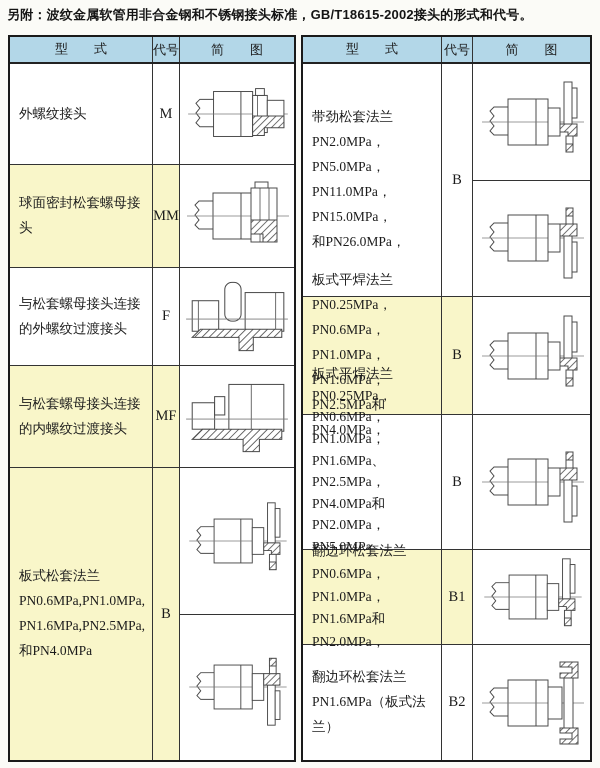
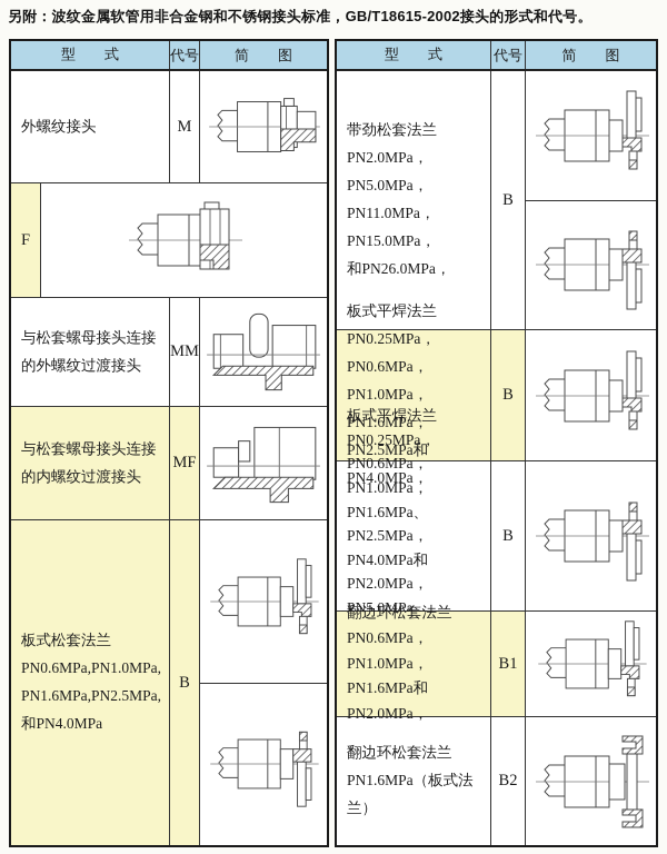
  另附：波纹金属软管用非合金钢和不锈钢接头标准，GB/T18615-2002接头的形式和代号。
  型 式
  代号
  简 图
  外螺纹接头
  M
- 球面密封松套螺母接头
- MM
+ F
  与松套螺母接头连接的外螺纹过渡接头
- F
+ MM
  与松套螺母接头连接的内螺纹过渡接头
  MF
  板式松套法兰
  PN0.6MPa,PN1.0MPa,
  PN1.6MPa,PN2.5MPa,
  和PN4.0MPa
  B
  型 式
  代号
  简 图
  带劲松套法兰
  PN2.0MPa，PN5.0MPa，
  PN11.0MPa，PN15.0MPa，
  和PN26.0MPa，
  B
  板式平焊法兰
  PN0.25MPa，PN0.6MPa，
  PN1.0MPa，PN1.6MPa，
  B
  板式平焊法兰
  PN0.25MPa，PN0.6MPa，
  PN1.0MPa，PN1.6MPa、
  PN2.5MPa，PN4.0MPa和
  PN2.0MPa，PN5.0MPa，
  B
  翻边环松套法兰
  PN0.6MPa，PN1.0MPa，
  PN1.6MPa和PN2.0MPa，
  B1
  翻边环松套法兰
  PN1.6MPa（板式法兰）
  B2
